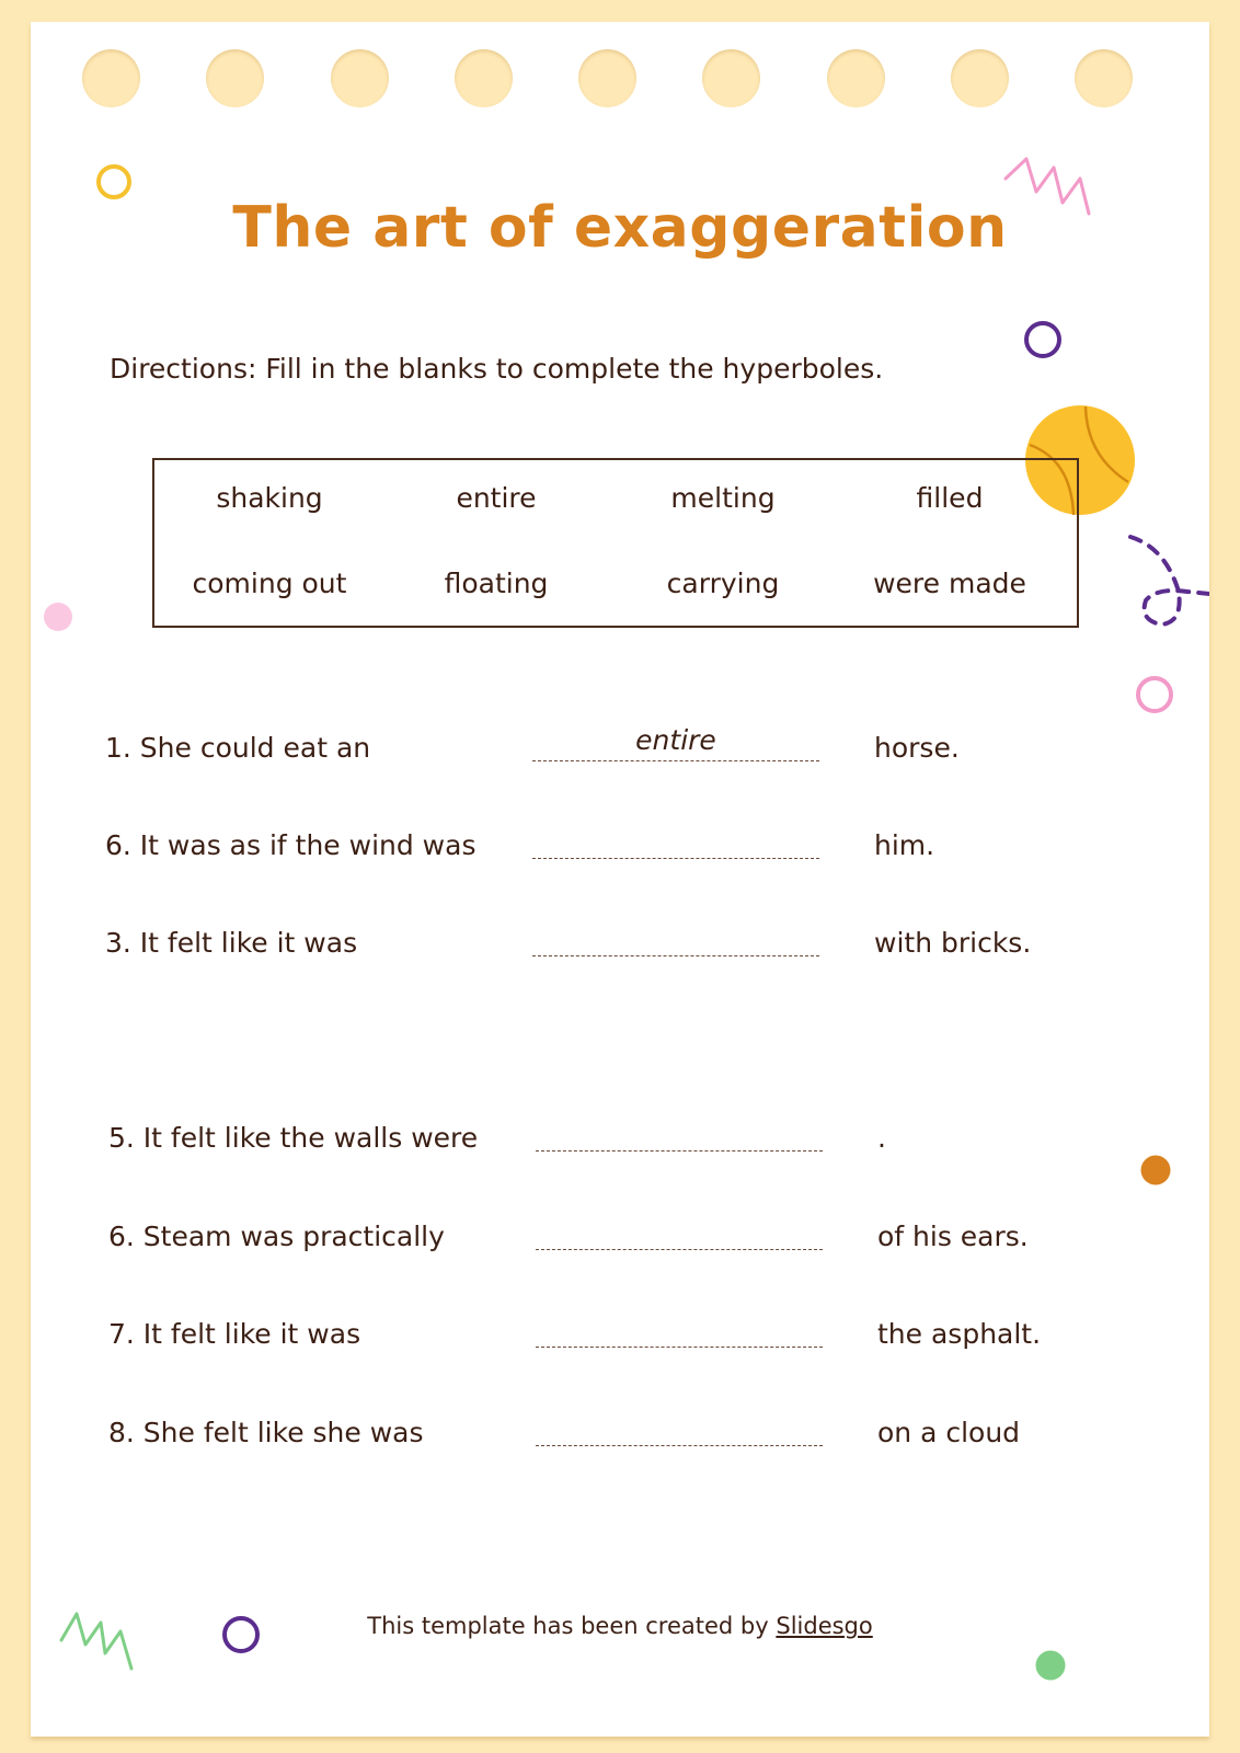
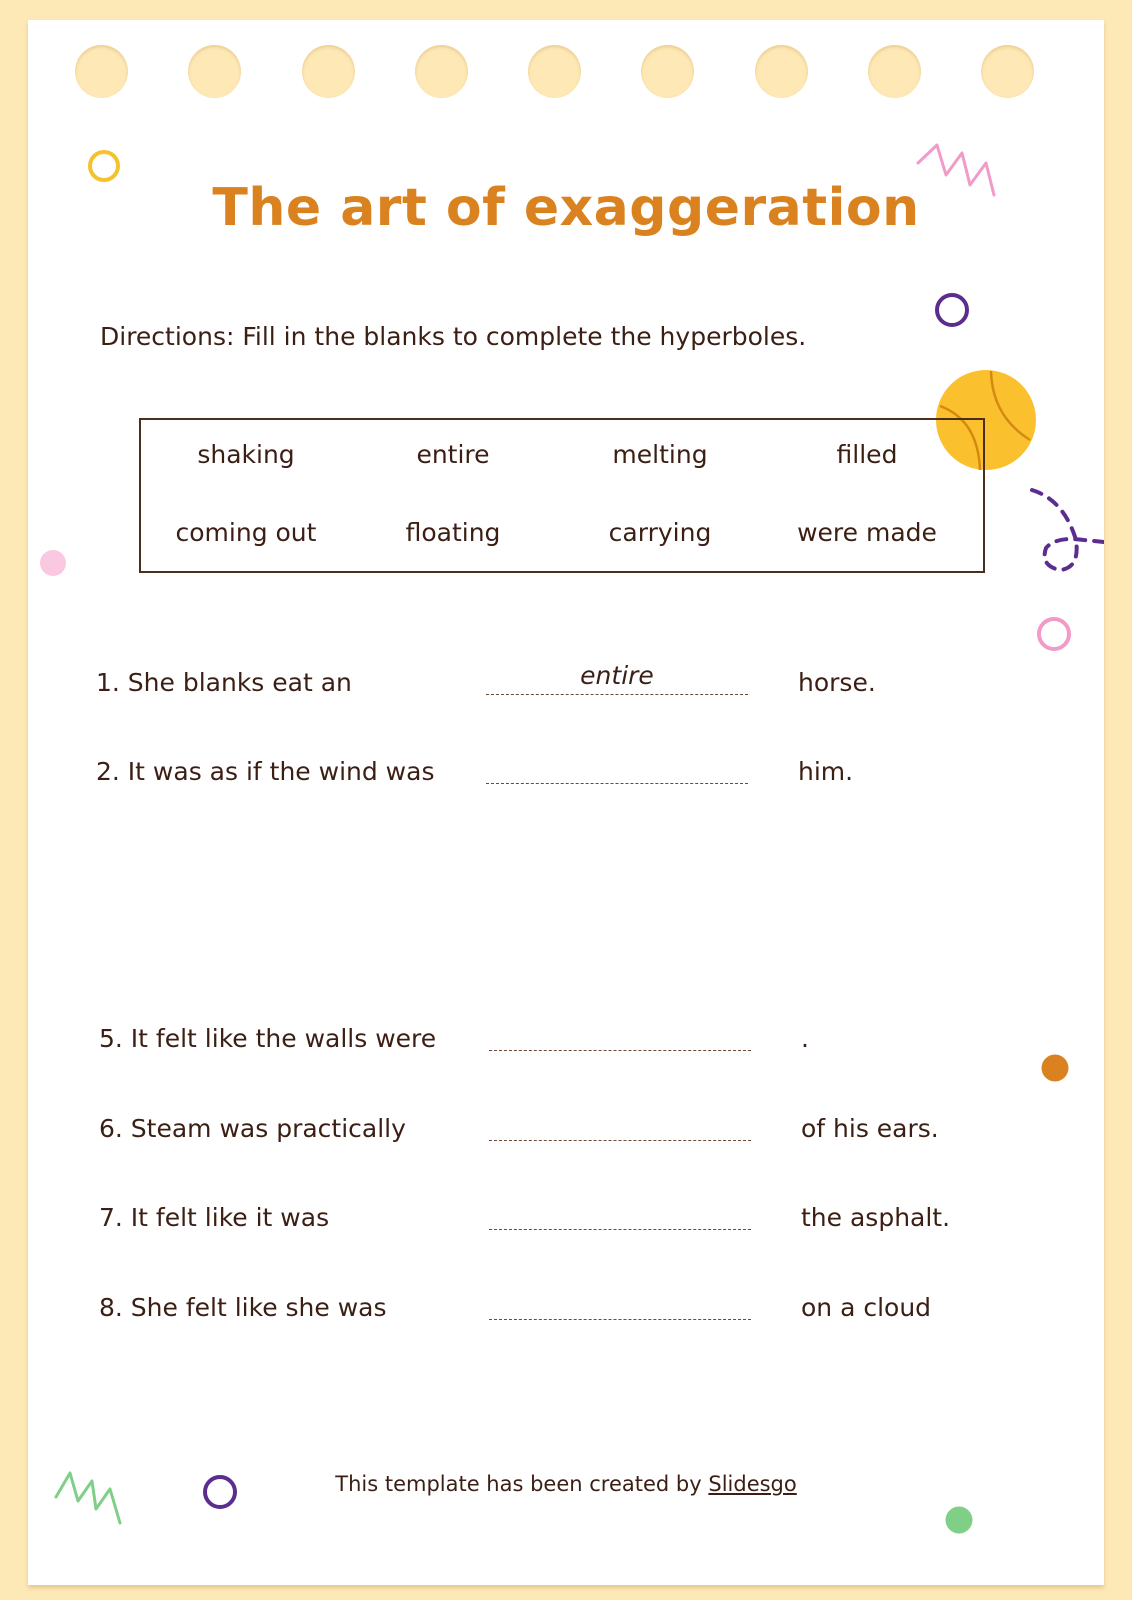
  The art of exaggeration
  Directions: Fill in the blanks to complete the hyperboles.
  shaking
  entire
  melting
  filled
  coming out
  floating
  carrying
  were made
- 1. She could eat an
+ 1. She blanks eat an
  entire
  horse.
- 6. It was as if the wind was
+ 2. It was as if the wind was
  him.
- 3. It felt like it was
- with bricks.
  5. It felt like the walls were
  .
  6. Steam was practically
  of his ears.
  7. It felt like it was
  the asphalt.
  8. She felt like she was
  on a cloud
  This template has been created by Slidesgo
